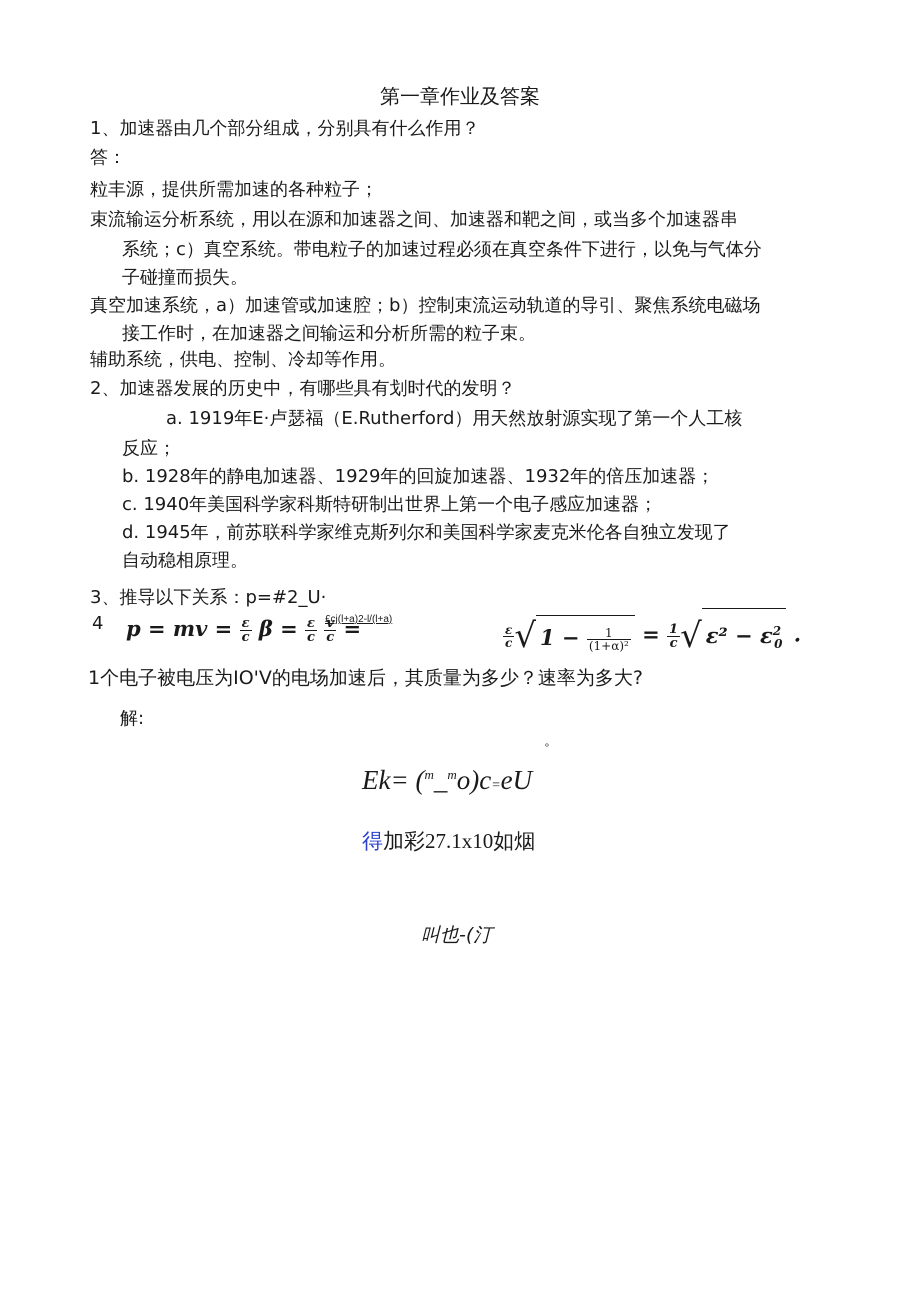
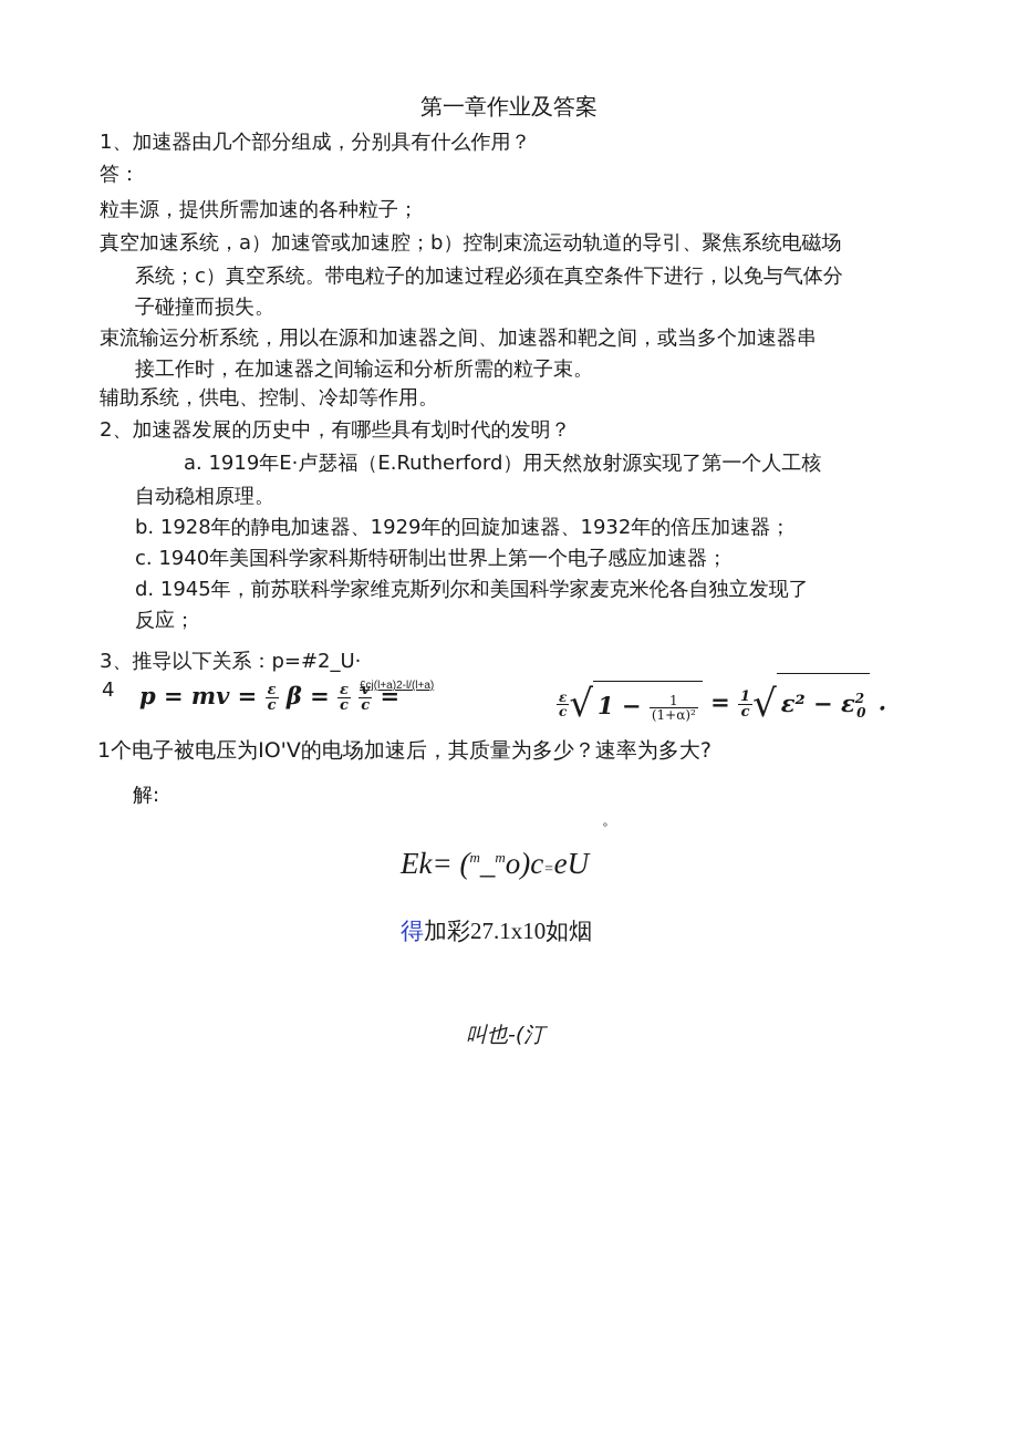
  第一章作业及答案
  1、加速器由几个部分组成，分别具有什么作用？
  答：
  粒丰源，提供所需加速的各种粒子；
- 束流输运分析系统，用以在源和加速器之间、加速器和靶之间，或当多个加速器串
+ 真空加速系统，a）加速管或加速腔；b）控制束流运动轨道的导引、聚焦系统电磁场
  系统；c）真空系统。带电粒子的加速过程必须在真空条件下进行，以免与气体分
  子碰撞而损失。
- 真空加速系统，a）加速管或加速腔；b）控制束流运动轨道的导引、聚焦系统电磁场
+ 束流输运分析系统，用以在源和加速器之间、加速器和靶之间，或当多个加速器串
  接工作时，在加速器之间输运和分析所需的粒子束。
  辅助系统，供电、控制、冷却等作用。
  2、加速器发展的历史中，有哪些具有划时代的发明？
  a. 1919年E·卢瑟福（E.Rutherford）用天然放射源实现了第一个人工核
- 反应；
+ 自动稳相原理。
  b. 1928年的静电加速器、1929年的回旋加速器、1932年的倍压加速器；
  c. 1940年美国科学家科斯特研制出世界上第一个电子感应加速器；
  d. 1945年，前苏联科学家维克斯列尔和美国科学家麦克米伦各自独立发现了
- 自动稳相原理。
+ 反应；
  3、推导以下关系：p=#2_U·
  4
  p = mv =
  ε
  c
  β =
  ε
  c
  v
  c
  =
  £cj(l+a)2-l/(l+a)
  ε
  c
  √ 1 −
  1
  (1+α)²
  =
  1
  c
  √ ε² − ε20 .
  1个电子被电压为IO'V的电场加速后，其质量为多少？速率为多大?
  解:
  。
  Ek= (m_mo)c=eU
  得加彩27.1x10如烟
  叫也-(汀
